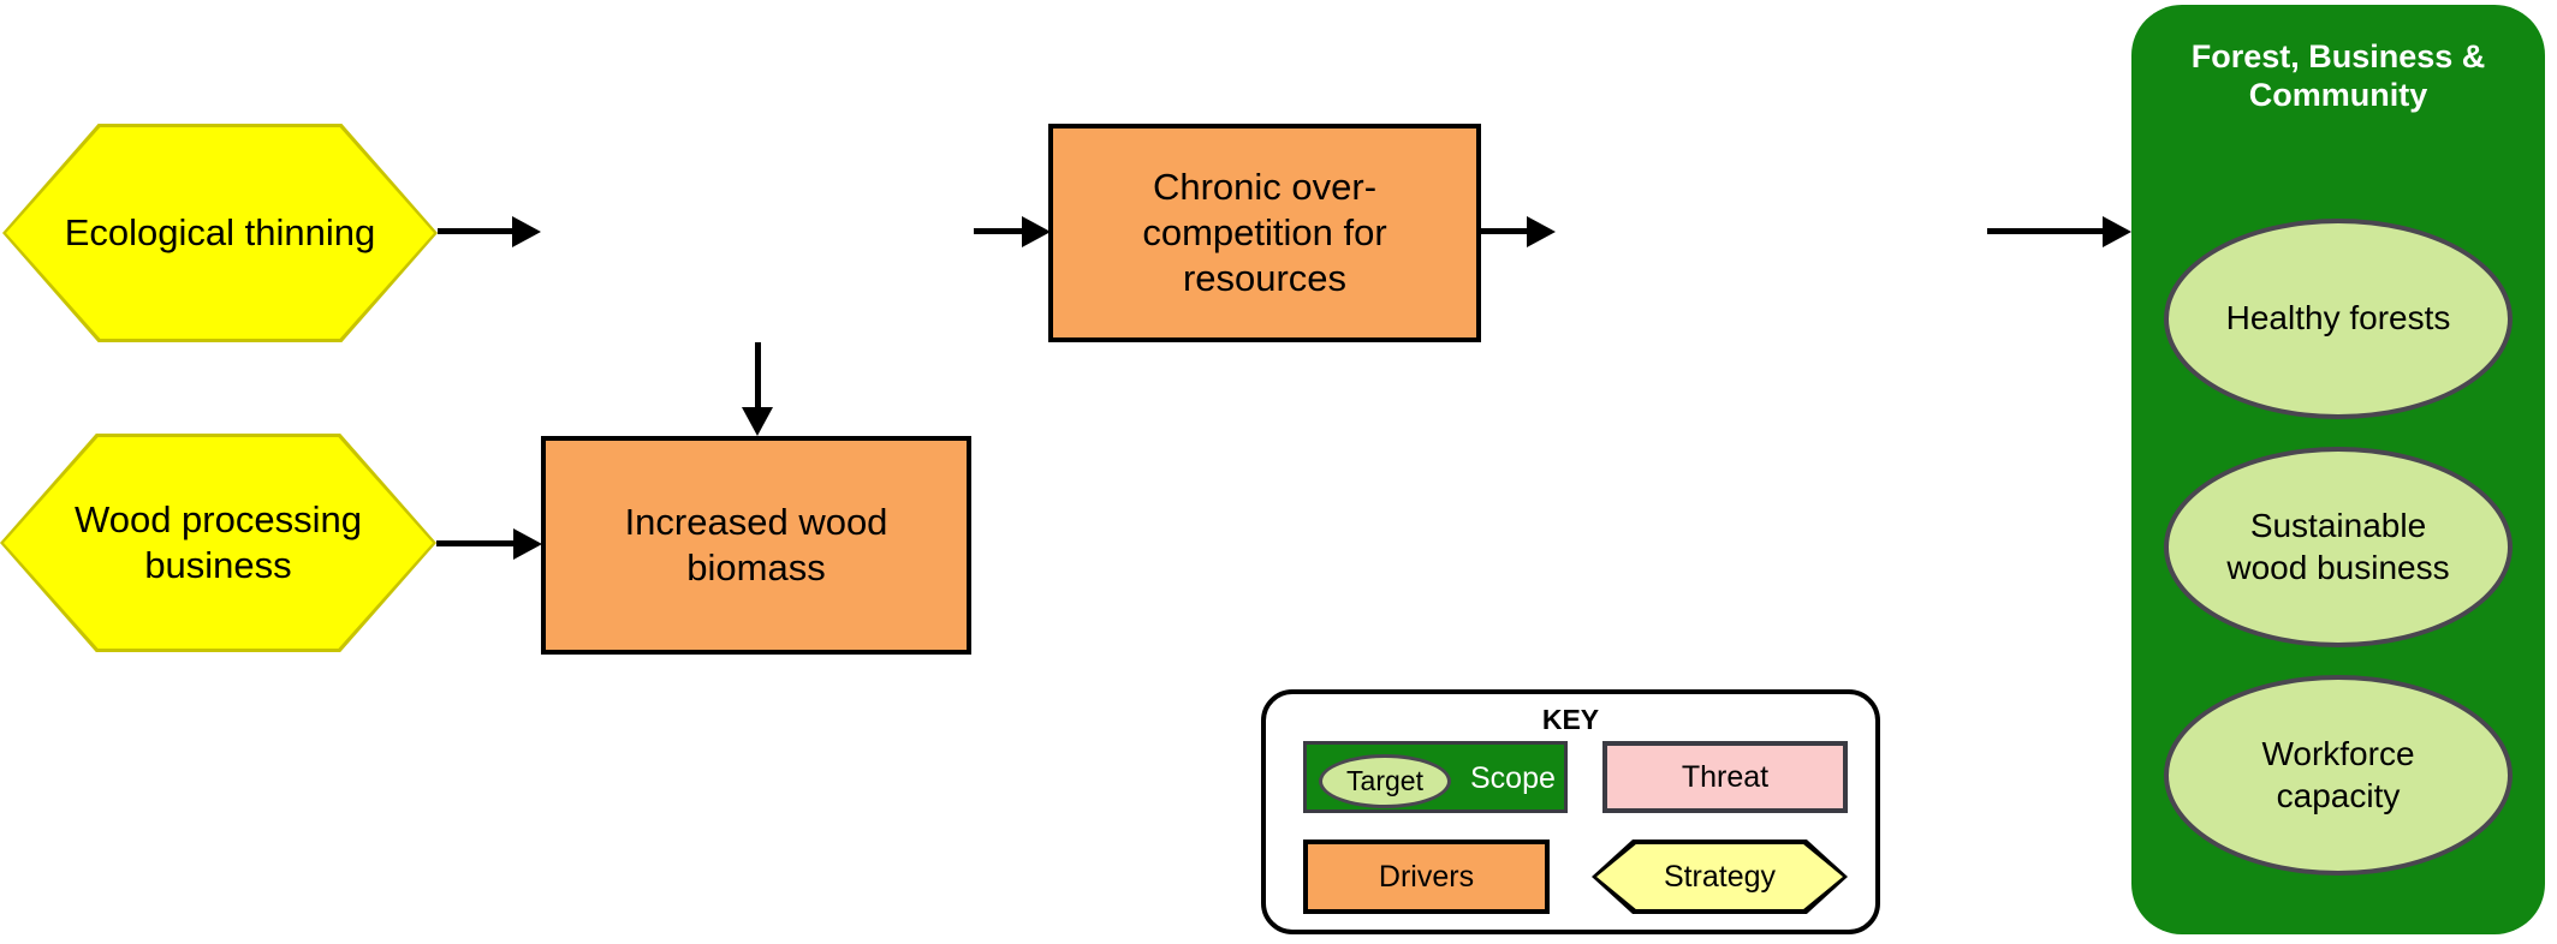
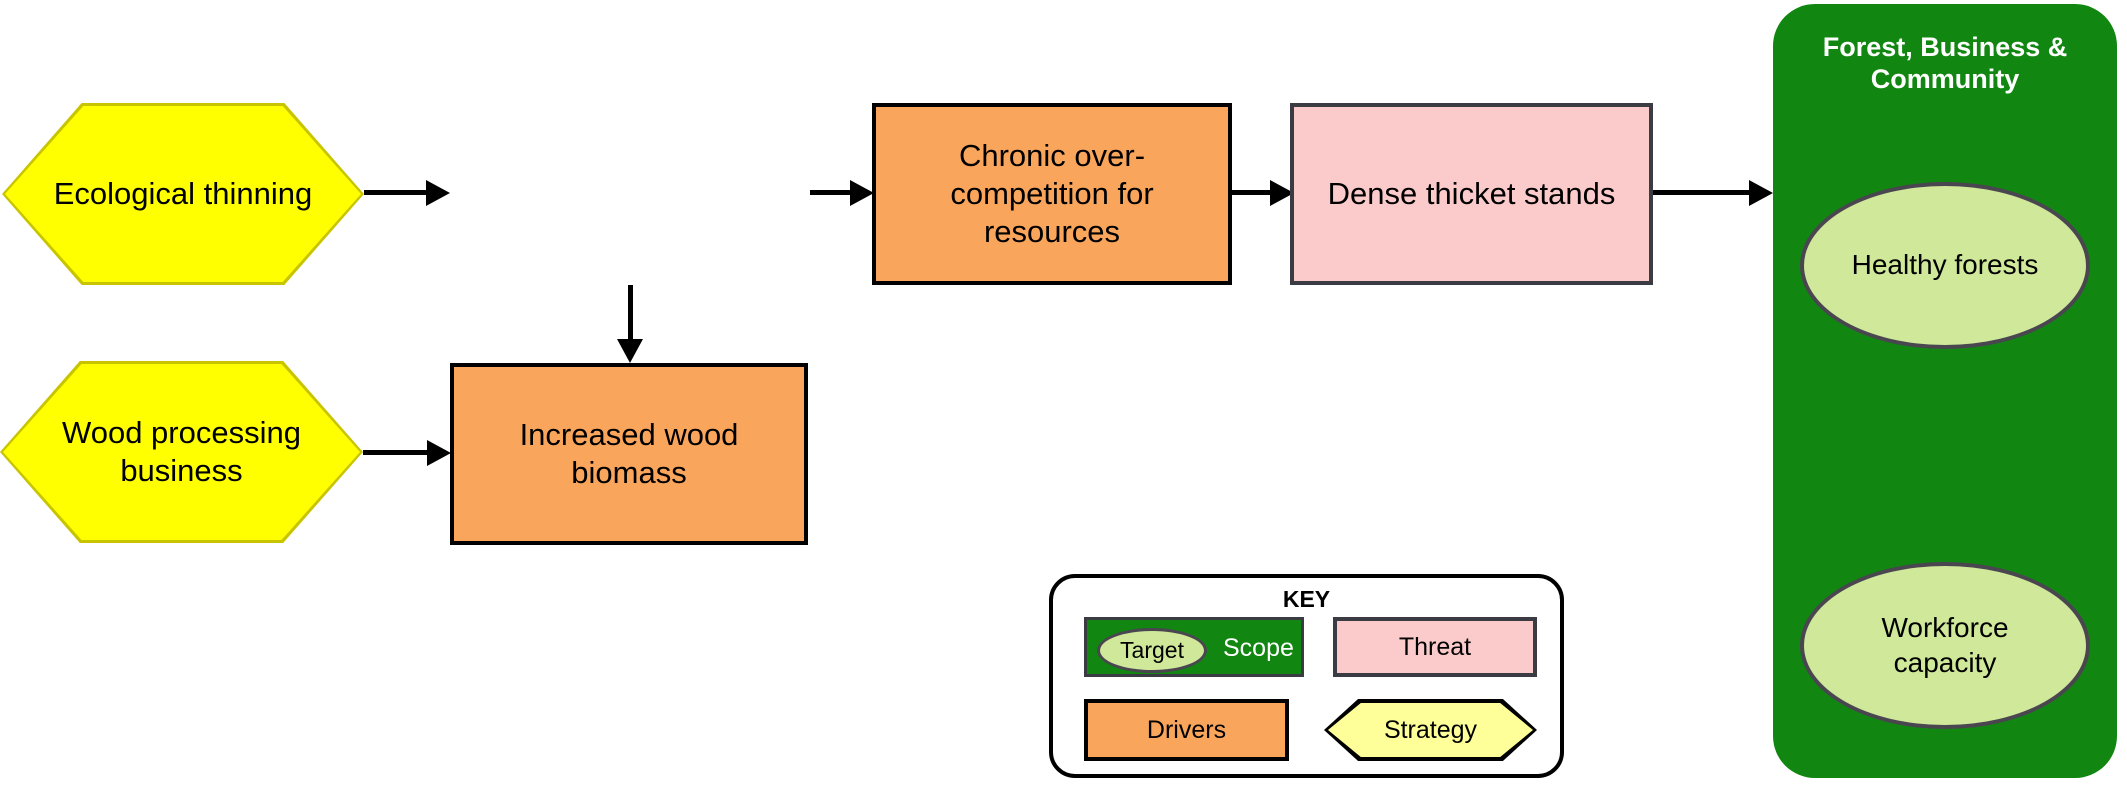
  Ecological thinning
  Chronic over-
  competition for
  resources
+ Dense thicket stands
  Wood processing
  business
  Increased wood
  biomass
  Forest, Business &
  Community
  Healthy forests
- Sustainable
- wood business
  Workforce
  capacity
  KEY
  Target
  Scope
  Threat
  Drivers
  Strategy
